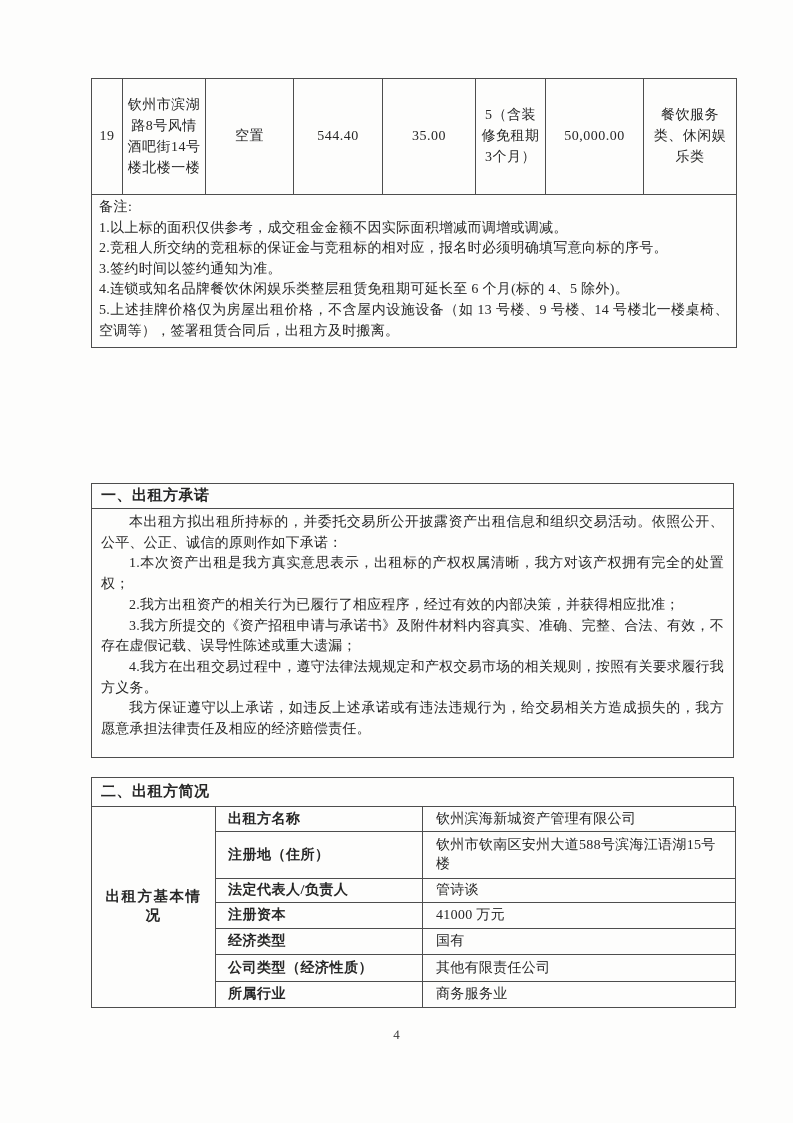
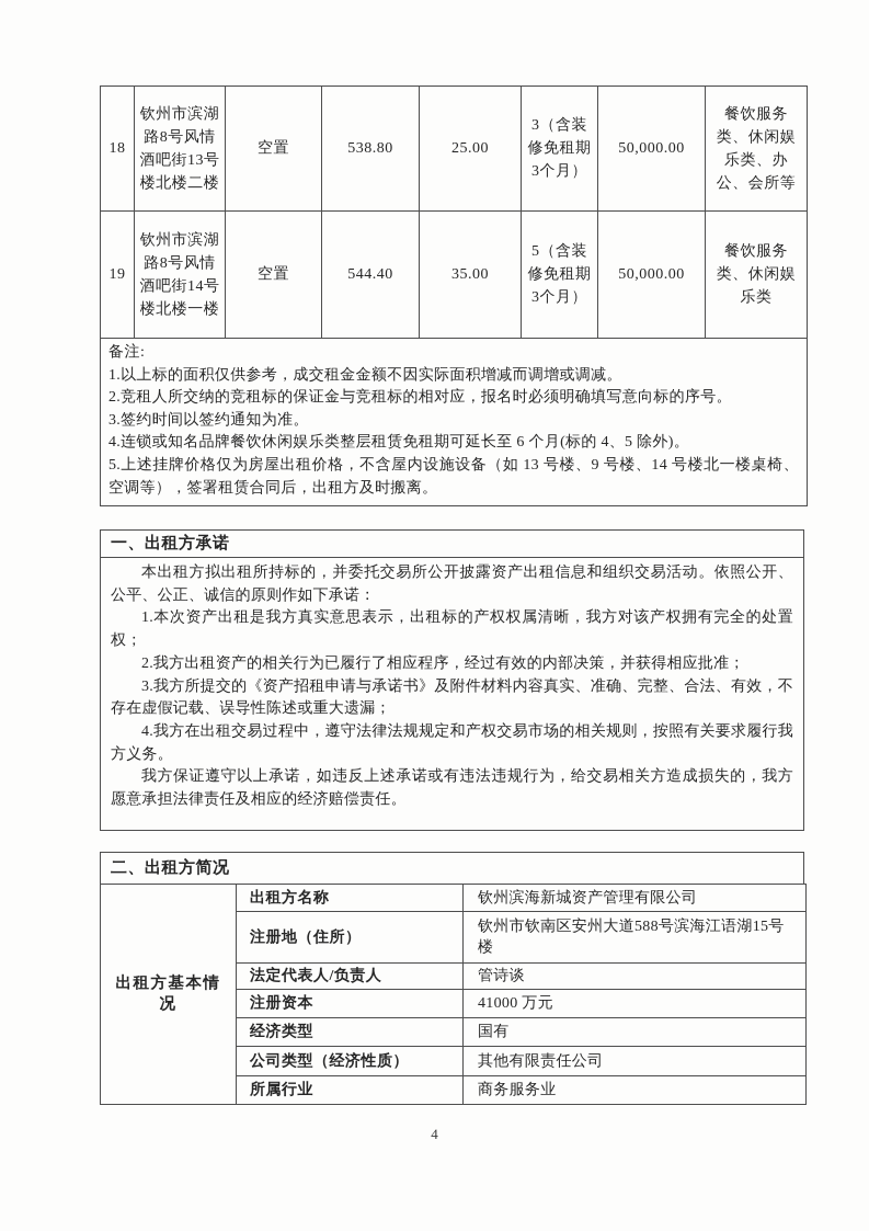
+ 18	钦州市滨湖路8号风情酒吧街13号楼北楼二楼	空置	538.80	25.00	3（含装修免租期3个月）	50,000.00	餐饮服务类、休闲娱乐类、办公、会所等
  19	钦州市滨湖路8号风情酒吧街14号楼北楼一楼	空置	544.40	35.00	5（含装修免租期3个月）	50,000.00	餐饮服务类、休闲娱乐类
  备注: 1.以上标的面积仅供参考，成交租金金额不因实际面积增减而调增或调减。 2.竞租人所交纳的竞租标的保证金与竞租标的相对应，报名时必须明确填写意向标的序号。 3.签约时间以签约通知为准。 4.连锁或知名品牌餐饮休闲娱乐类整层租赁免租期可延长至 6 个月(标的 4、5 除外)。 5.上述挂牌价格仅为房屋出租价格，不含屋内设施设备（如 13 号楼、9 号楼、14 号楼北一楼桌椅、空调等），签署租赁合同后，出租方及时搬离。
  一、出租方承诺
  本出租方拟出租所持标的，并委托交易所公开披露资产出租信息和组织交易活动。依照公开、公平、公正、诚信的原则作如下承诺：
  1.本次资产出租是我方真实意思表示，出租标的产权权属清晰，我方对该产权拥有完全的处置权；
  2.我方出租资产的相关行为已履行了相应程序，经过有效的内部决策，并获得相应批准；
  3.我方所提交的《资产招租申请与承诺书》及附件材料内容真实、准确、完整、合法、有效，不存在虚假记载、误导性陈述或重大遗漏；
  4.我方在出租交易过程中，遵守法律法规规定和产权交易市场的相关规则，按照有关要求履行我方义务。
  我方保证遵守以上承诺，如违反上述承诺或有违法违规行为，给交易相关方造成损失的，我方愿意承担法律责任及相应的经济赔偿责任。
  二、出租方简况
  出租方基本情况	出租方名称	钦州滨海新城资产管理有限公司
  注册地（住所）	钦州市钦南区安州大道588号滨海江语湖15号楼
  法定代表人/负责人	管诗谈
  注册资本	41000 万元
  经济类型	国有
  公司类型（经济性质）	其他有限责任公司
  所属行业	商务服务业
  4
